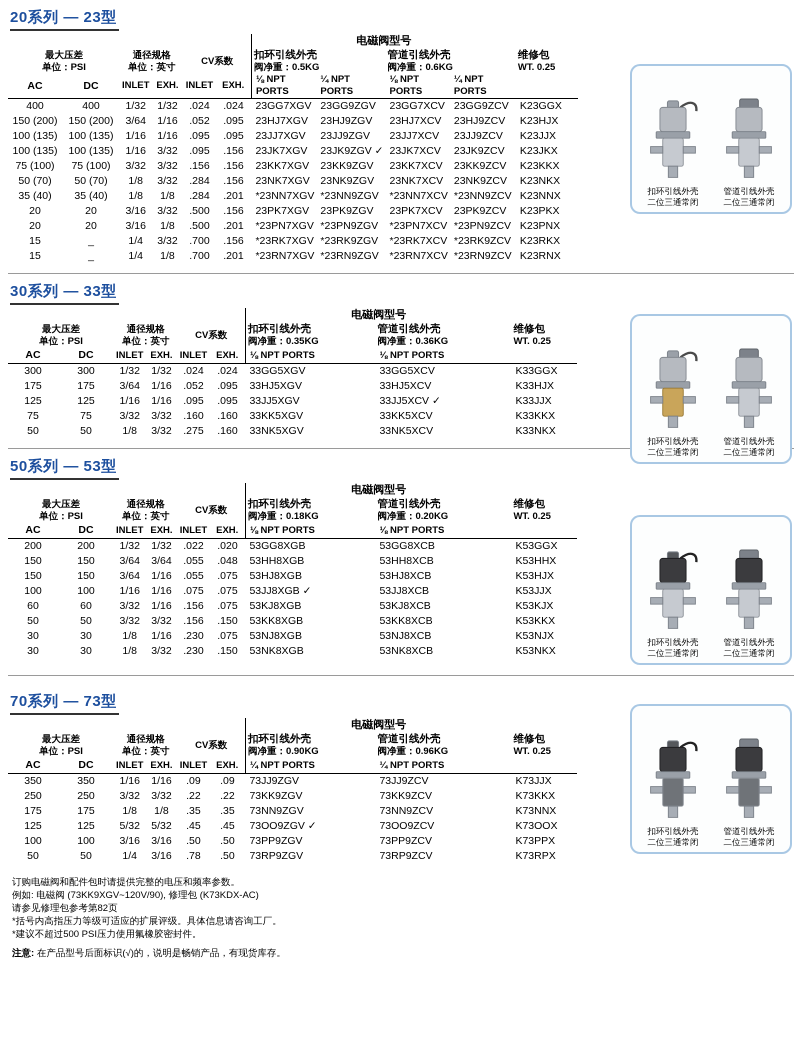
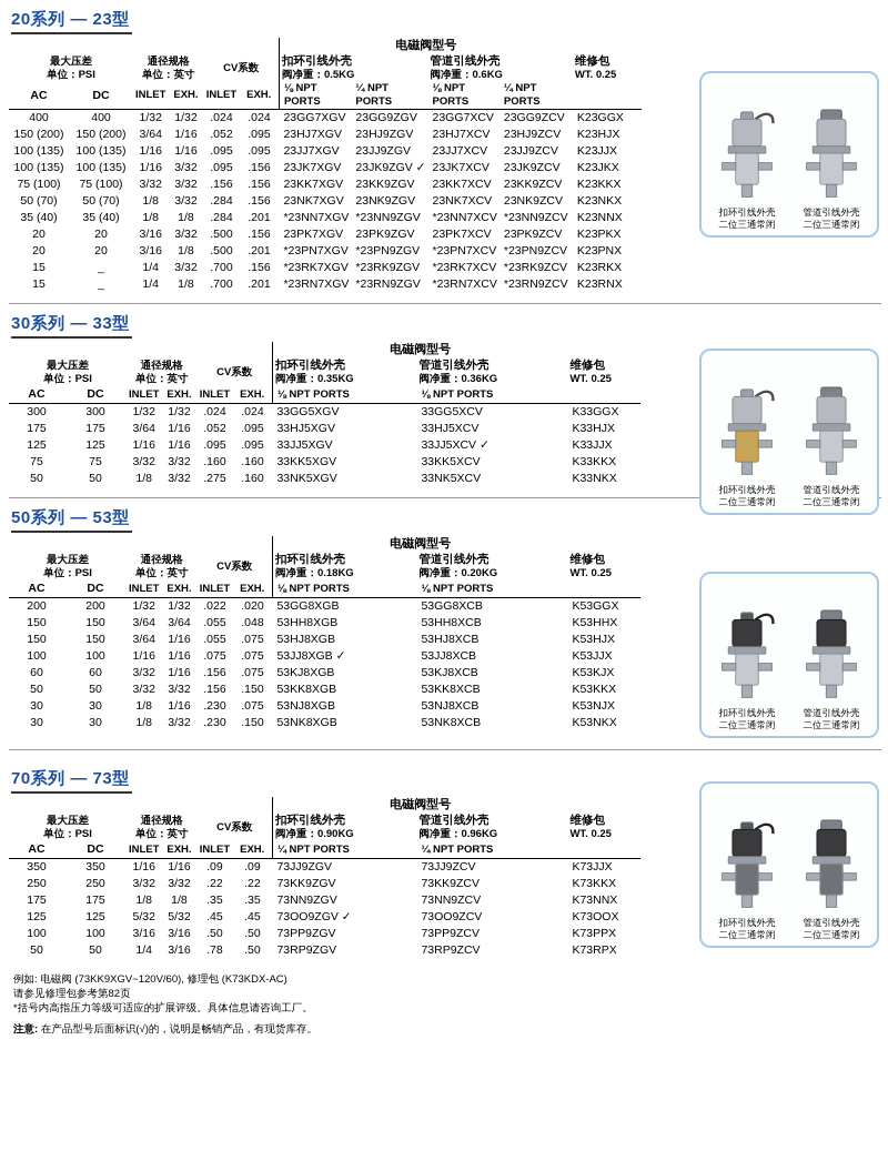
  20系列 — 23型
  	电磁阀型号
  最大压差	通径规格	CV系数	扣环引线外壳	管道引线外壳	维修包
  单位：PSI	单位：英寸	阀净重：0.5KG	阀净重：0.6KG	WT. 0.25
  AC	DC	INLET	EXH.	INLET	EXH.	⅛ NPT PORTS	¼ NPT PORTS	⅛ NPT PORTS	¼ NPT PORTS
  400	400	1/32	1/32	.024	.024	23GG7XGV	23GG9ZGV	23GG7XCV	23GG9ZCV	K23GGX
  150 (200)	150 (200)	3/64	1/16	.052	.095	23HJ7XGV	23HJ9ZGV	23HJ7XCV	23HJ9ZCV	K23HJX
  100 (135)	100 (135)	1/16	1/16	.095	.095	23JJ7XGV	23JJ9ZGV	23JJ7XCV	23JJ9ZCV	K23JJX
  100 (135)	100 (135)	1/16	3/32	.095	.156	23JK7XGV	23JK9ZGV ✓	23JK7XCV	23JK9ZCV	K23JKX
  75 (100)	75 (100)	3/32	3/32	.156	.156	23KK7XGV	23KK9ZGV	23KK7XCV	23KK9ZCV	K23KKX
  50 (70)	50 (70)	1/8	3/32	.284	.156	23NK7XGV	23NK9ZGV	23NK7XCV	23NK9ZCV	K23NKX
  35 (40)	35 (40)	1/8	1/8	.284	.201	*23NN7XGV	*23NN9ZGV	*23NN7XCV	*23NN9ZCV	K23NNX
  20	20	3/16	3/32	.500	.156	23PK7XGV	23PK9ZGV	23PK7XCV	23PK9ZCV	K23PKX
  20	20	3/16	1/8	.500	.201	*23PN7XGV	*23PN9ZGV	*23PN7XCV	*23PN9ZCV	K23PNX
  15	_	1/4	3/32	.700	.156	*23RK7XGV	*23RK9ZGV	*23RK7XCV	*23RK9ZCV	K23RKX
  15	_	1/4	1/8	.700	.201	*23RN7XGV	*23RN9ZGV	*23RN7XCV	*23RN9ZCV	K23RNX
  扣环引线外壳
  二位三通常闭
  管道引线外壳
  二位三通常闭
  30系列 — 33型
  	电磁阀型号
  最大压差	通径规格	CV系数	扣环引线外壳	管道引线外壳	维修包
  单位：PSI	单位：英寸	阀净重：0.35KG	阀净重：0.36KG	WT. 0.25
  AC	DC	INLET	EXH.	INLET	EXH.	⅛ NPT PORTS	⅛ NPT PORTS
  300	300	1/32	1/32	.024	.024	33GG5XGV	33GG5XCV	K33GGX
  175	175	3/64	1/16	.052	.095	33HJ5XGV	33HJ5XCV	K33HJX
  125	125	1/16	1/16	.095	.095	33JJ5XGV	33JJ5XCV ✓	K33JJX
  75	75	3/32	3/32	.160	.160	33KK5XGV	33KK5XCV	K33KKX
  50	50	1/8	3/32	.275	.160	33NK5XGV	33NK5XCV	K33NKX
  扣环引线外壳
  二位三通常闭
  管道引线外壳
  二位三通常闭
  50系列 — 53型
  	电磁阀型号
  最大压差	通径规格	CV系数	扣环引线外壳	管道引线外壳	维修包
  单位：PSI	单位：英寸	阀净重：0.18KG	阀净重：0.20KG	WT. 0.25
  AC	DC	INLET	EXH.	INLET	EXH.	⅛ NPT PORTS	⅛ NPT PORTS
  200	200	1/32	1/32	.022	.020	53GG8XGB	53GG8XCB	K53GGX
  150	150	3/64	3/64	.055	.048	53HH8XGB	53HH8XCB	K53HHX
  150	150	3/64	1/16	.055	.075	53HJ8XGB	53HJ8XCB	K53HJX
  100	100	1/16	1/16	.075	.075	53JJ8XGB ✓	53JJ8XCB	K53JJX
  60	60	3/32	1/16	.156	.075	53KJ8XGB	53KJ8XCB	K53KJX
  50	50	3/32	3/32	.156	.150	53KK8XGB	53KK8XCB	K53KKX
  30	30	1/8	1/16	.230	.075	53NJ8XGB	53NJ8XCB	K53NJX
  30	30	1/8	3/32	.230	.150	53NK8XGB	53NK8XCB	K53NKX
  扣环引线外壳
  二位三通常闭
  管道引线外壳
  二位三通常闭
  70系列 — 73型
  	电磁阀型号
  最大压差	通径规格	CV系数	扣环引线外壳	管道引线外壳	维修包
  单位：PSI	单位：英寸	阀净重：0.90KG	阀净重：0.96KG	WT. 0.25
  AC	DC	INLET	EXH.	INLET	EXH.	¼ NPT PORTS	¼ NPT PORTS
  350	350	1/16	1/16	.09	.09	73JJ9ZGV	73JJ9ZCV	K73JJX
  250	250	3/32	3/32	.22	.22	73KK9ZGV	73KK9ZCV	K73KKX
  175	175	1/8	1/8	.35	.35	73NN9ZGV	73NN9ZCV	K73NNX
  125	125	5/32	5/32	.45	.45	73OO9ZGV ✓	73OO9ZCV	K73OOX
  100	100	3/16	3/16	.50	.50	73PP9ZGV	73PP9ZCV	K73PPX
  50	50	1/4	3/16	.78	.50	73RP9ZGV	73RP9ZCV	K73RPX
  扣环引线外壳
  二位三通常闭
  管道引线外壳
  二位三通常闭
- 订购电磁阀和配件包时请提供完整的电压和频率参数。
- 例如: 电磁阀 (73KK9XGV~120V/90), 修理包 (K73KDX-AC)
+ 例如: 电磁阀 (73KK9XGV~120V/60), 修理包 (K73KDX-AC)
  请参见修理包参考第82页
  *括号内高指压力等级可适应的扩展评级。具体信息请咨询工厂。
- *建议不超过500 PSI压力使用氟橡胶密封件。
  注意: 在产品型号后面标识(√)的，说明是畅销产品，有现货库存。
